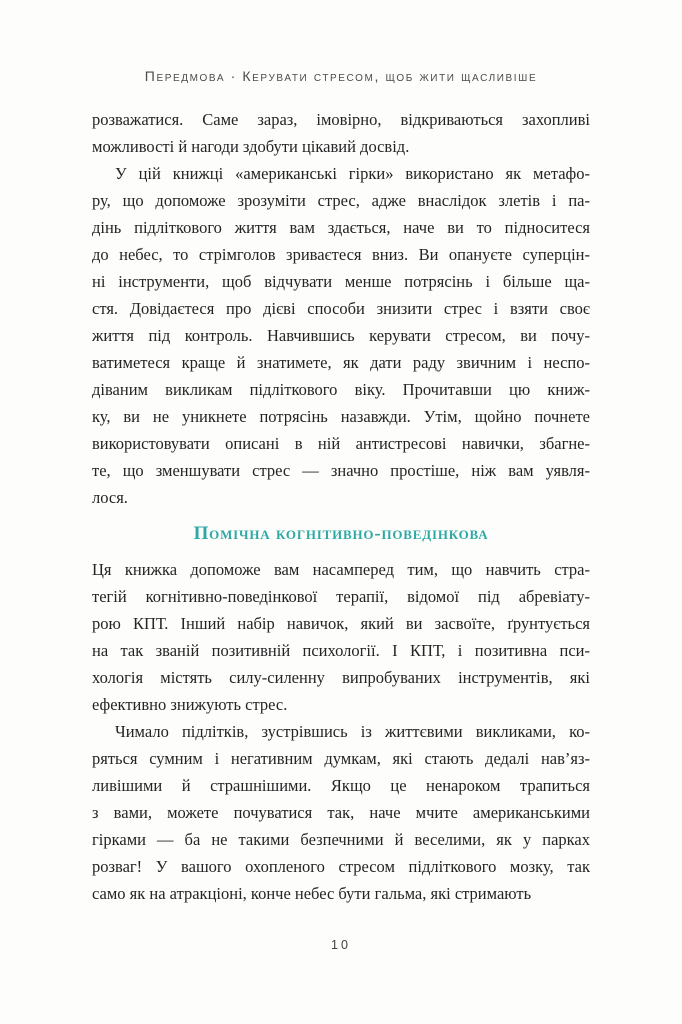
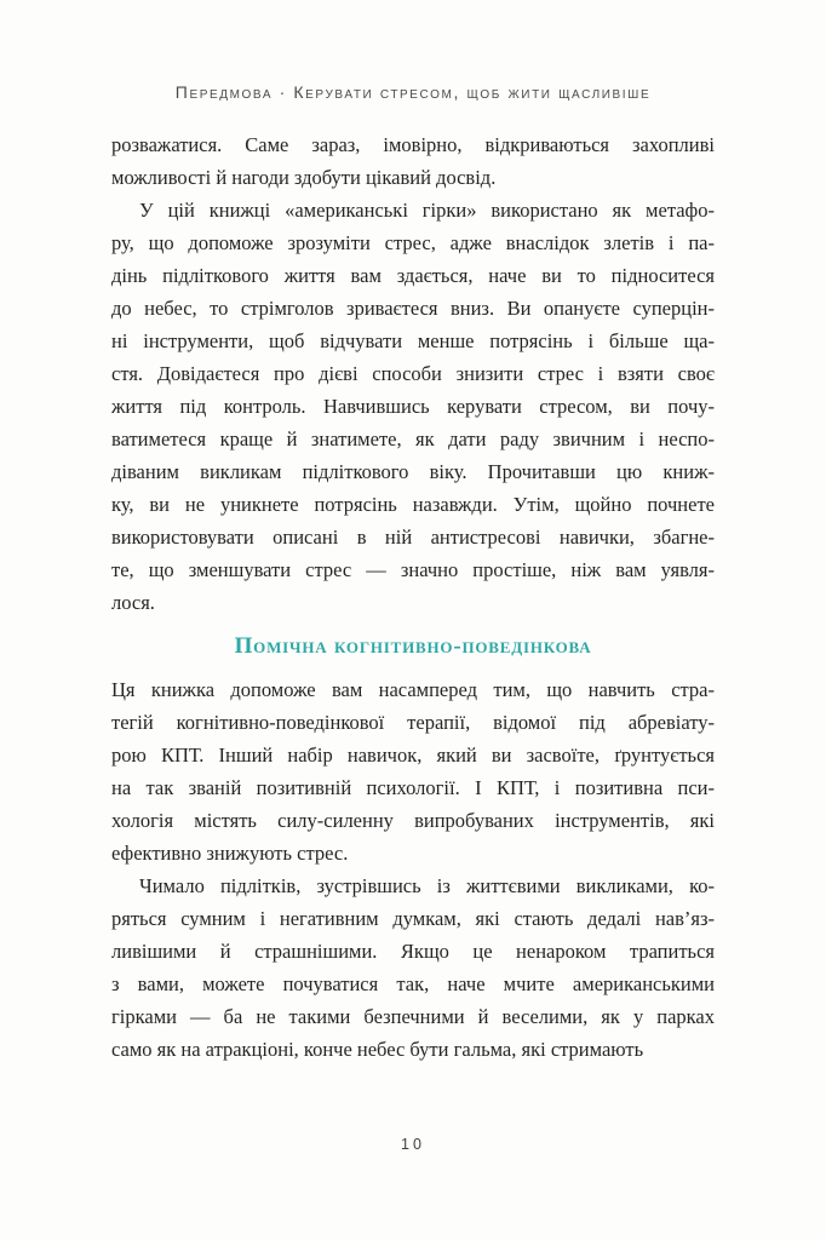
  Передмова · Керувати стресом, щоб жити щасливіше
  розважатися. Саме зараз, імовірно, відкриваються захопливі
  можливості й нагоди здобути цікавий досвід.
  У цій книжці «американські гірки» використано як метафо-
  ру, що допоможе зрозуміти стрес, адже внаслідок злетів і па-
  дінь підліткового життя вам здається, наче ви то підноситеся
  до небес, то стрімголов зриваєтеся вниз. Ви опануєте суперцін-
  ні інструменти, щоб відчувати менше потрясінь і більше ща-
  стя. Довідаєтеся про дієві способи знизити стрес і взяти своє
  життя під контроль. Навчившись керувати стресом, ви почу-
  ватиметеся краще й знатимете, як дати раду звичним і неспо-
  діваним викликам підліткового віку. Прочитавши цю книж-
  ку, ви не уникнете потрясінь назавжди. Утім, щойно почнете
  використовувати описані в ній антистресові навички, збагне-
  те, що зменшувати стрес — значно простіше, ніж вам уявля-
  лося.
  Помічна когнітивно-поведінкова
  Ця книжка допоможе вам насамперед тим, що навчить стра-
  тегій когнітивно-поведінкової терапії, відомої під абревіату-
  рою КПТ. Інший набір навичок, який ви засвоїте, ґрунтується
  на так званій позитивній психології. І КПТ, і позитивна пси-
  хологія містять силу-силенну випробуваних інструментів, які
  ефективно знижують стрес.
  Чимало підлітків, зустрівшись із життєвими викликами, ко-
  ряться сумним і негативним думкам, які стають дедалі нав’яз-
  ливішими й страшнішими. Якщо це ненароком трапиться
  з вами, можете почуватися так, наче мчите американськими
  гірками — ба не такими безпечними й веселими, як у парках
- розваг! У вашого охопленого стресом підліткового мозку, так
  само як на атракціоні, конче небес бути гальма, які стримають
  10
